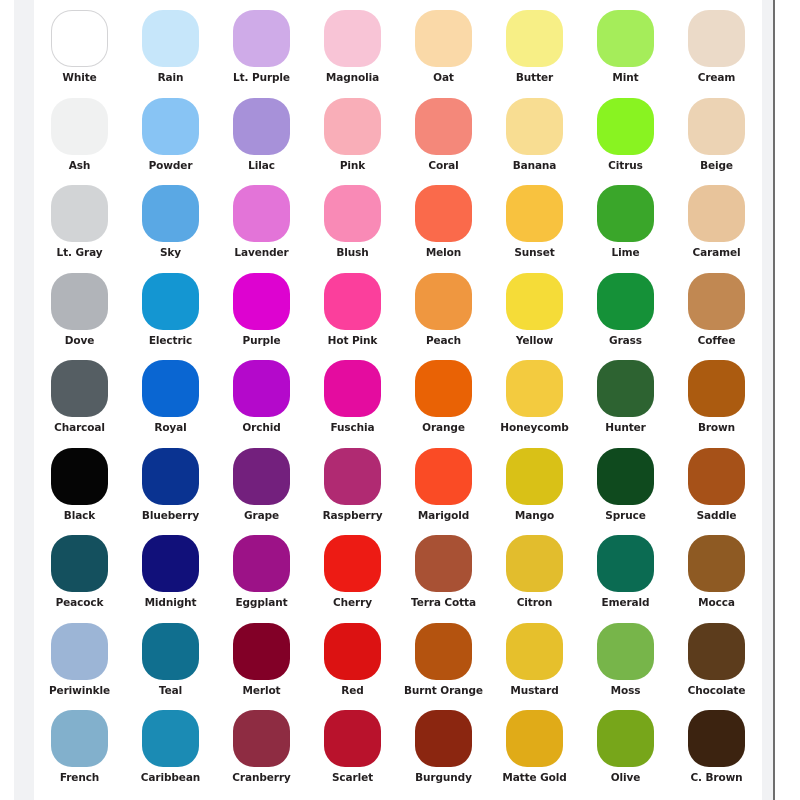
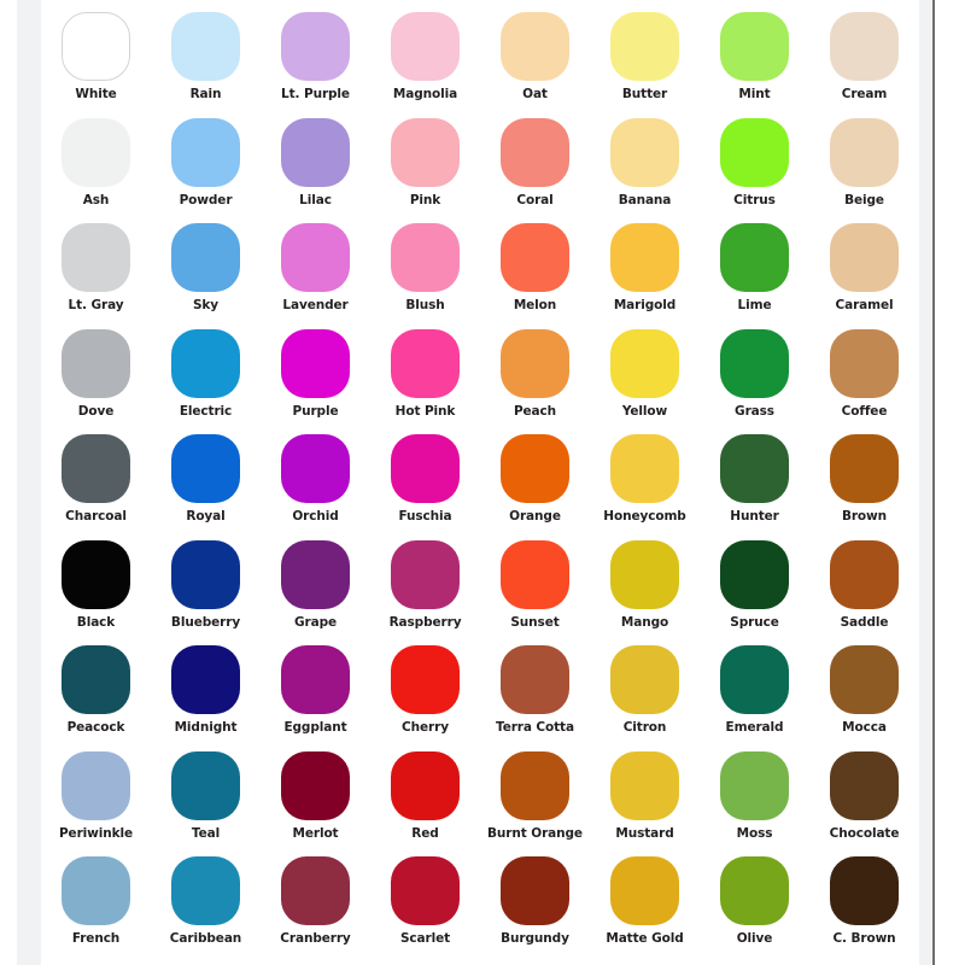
  White
  Rain
  Lt. Purple
  Magnolia
  Oat
  Butter
  Mint
  Cream
  Ash
  Powder
  Lilac
  Pink
  Coral
  Banana
  Citrus
  Beige
  Lt. Gray
  Sky
  Lavender
  Blush
  Melon
- Sunset
+ Marigold
  Lime
  Caramel
  Dove
  Electric
  Purple
  Hot Pink
  Peach
  Yellow
  Grass
  Coffee
  Charcoal
  Royal
  Orchid
  Fuschia
  Orange
  Honeycomb
  Hunter
  Brown
  Black
  Blueberry
  Grape
  Raspberry
- Marigold
+ Sunset
  Mango
  Spruce
  Saddle
  Peacock
  Midnight
  Eggplant
  Cherry
  Terra Cotta
  Citron
  Emerald
  Mocca
  Periwinkle
  Teal
  Merlot
  Red
  Burnt Orange
  Mustard
  Moss
  Chocolate
  French
  Caribbean
  Cranberry
  Scarlet
  Burgundy
  Matte Gold
  Olive
  C. Brown
